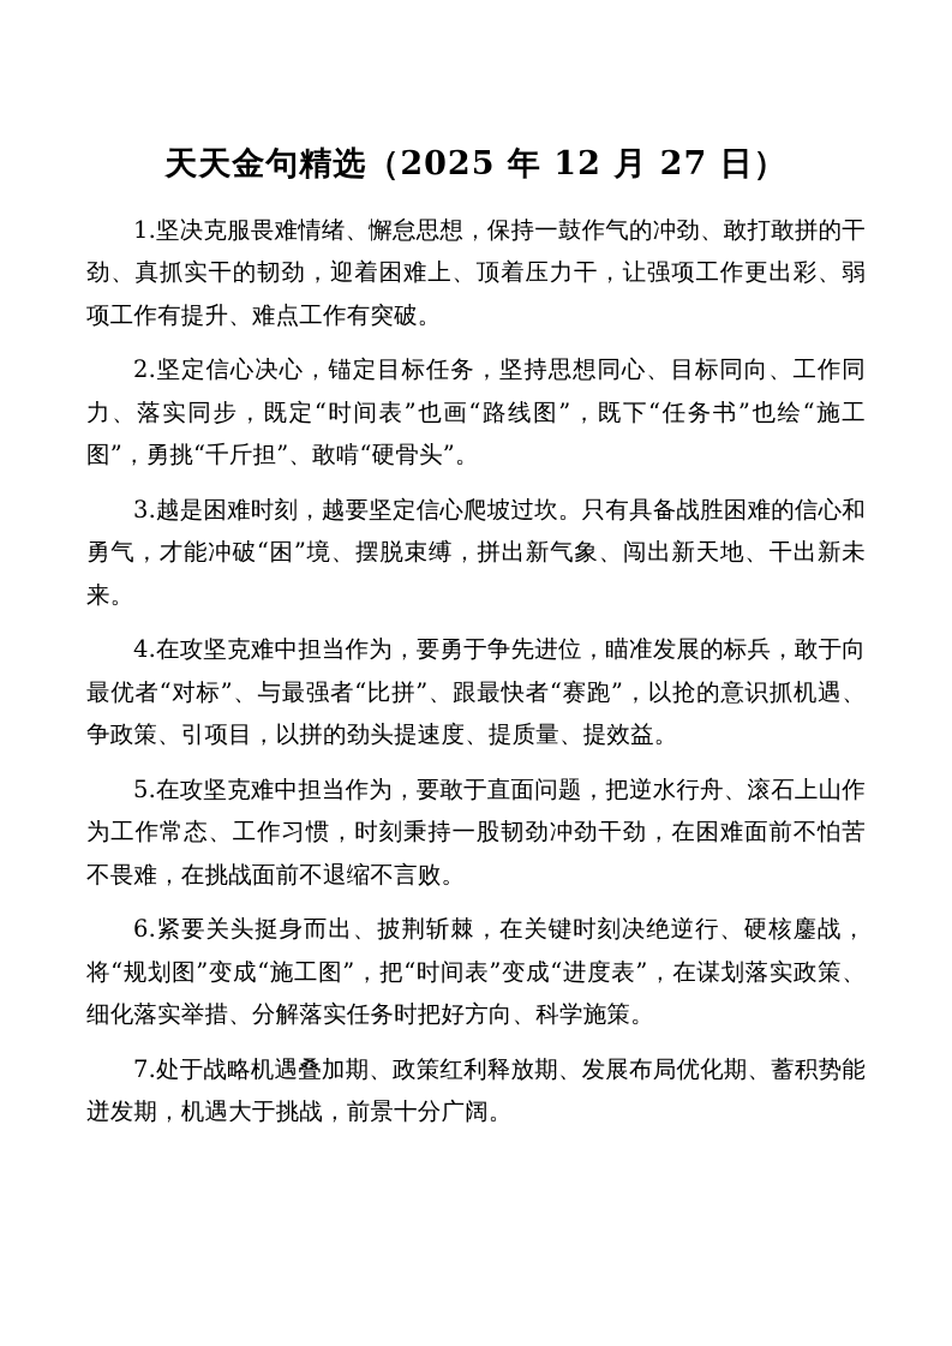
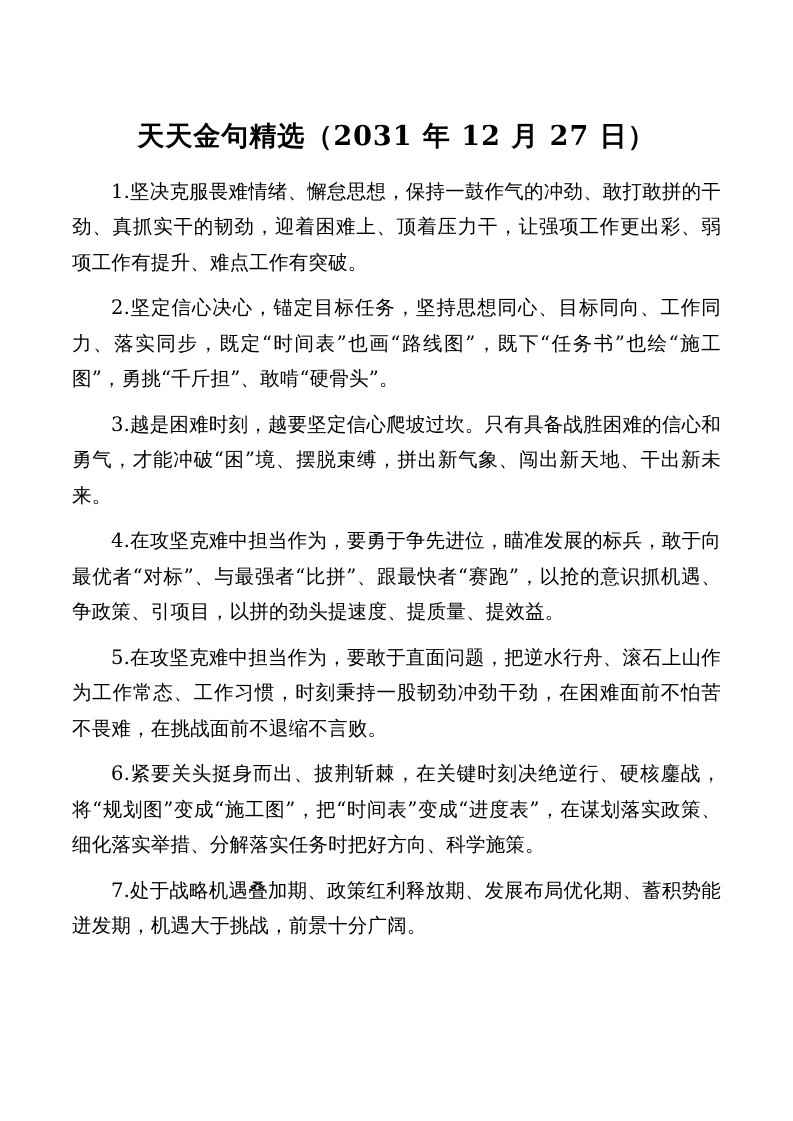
- 天天金句精选（2025 年 12 月 27 日）
+ 天天金句精选（2031 年 12 月 27 日）
  1.坚决克服畏难情绪、懈怠思想，保持一鼓作气的冲劲、敢打敢拼的干劲、真抓实干的韧劲，迎着困难上、顶着压力干，让强项工作更出彩、弱项工作有提升、难点工作有突破。
  2.坚定信心决心，锚定目标任务，坚持思想同心、目标同向、工作同力、落实同步，既定“时间表”也画“路线图”，既下“任务书”也绘“施工图”，勇挑“千斤担”、敢啃“硬骨头”。
  3.越是困难时刻，越要坚定信心爬坡过坎。只有具备战胜困难的信心和勇气，才能冲破“困”境、摆脱束缚，拼出新气象、闯出新天地、干出新未来。
  4.在攻坚克难中担当作为，要勇于争先进位，瞄准发展的标兵，敢于向最优者“对标”、与最强者“比拼”、跟最快者“赛跑”，以抢的意识抓机遇、争政策、引项目，以拼的劲头提速度、提质量、提效益。
  5.在攻坚克难中担当作为，要敢于直面问题，把逆水行舟、滚石上山作为工作常态、工作习惯，时刻秉持一股韧劲冲劲干劲，在困难面前不怕苦不畏难，在挑战面前不退缩不言败。
  6.紧要关头挺身而出、披荆斩棘，在关键时刻决绝逆行、硬核鏖战，将“规划图”变成“施工图”，把“时间表”变成“进度表”，在谋划落实政策、细化落实举措、分解落实任务时把好方向、科学施策。
  7.处于战略机遇叠加期、政策红利释放期、发展布局优化期、蓄积势能迸发期，机遇大于挑战，前景十分广阔。
